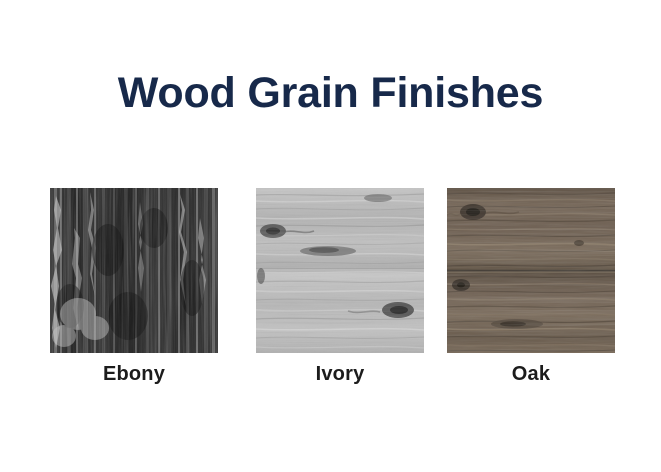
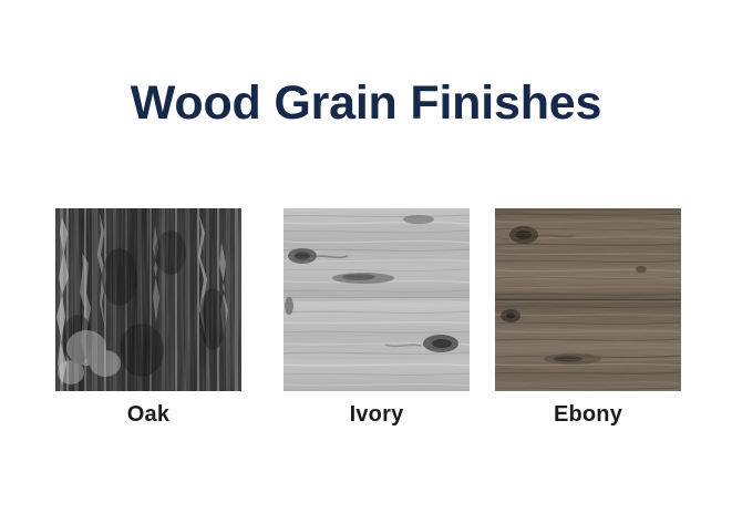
  Wood Grain Finishes
- Ebony
+ Oak
  Ivory
- Oak
+ Ebony
